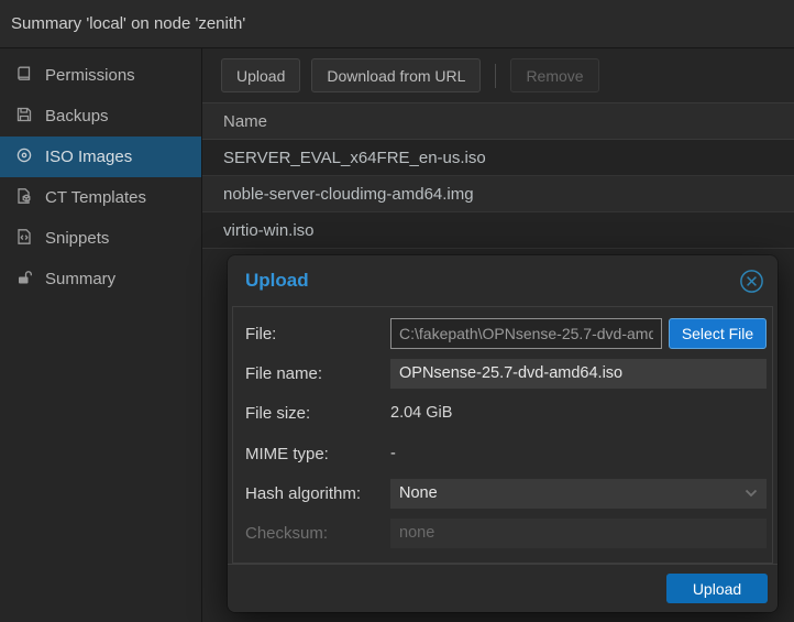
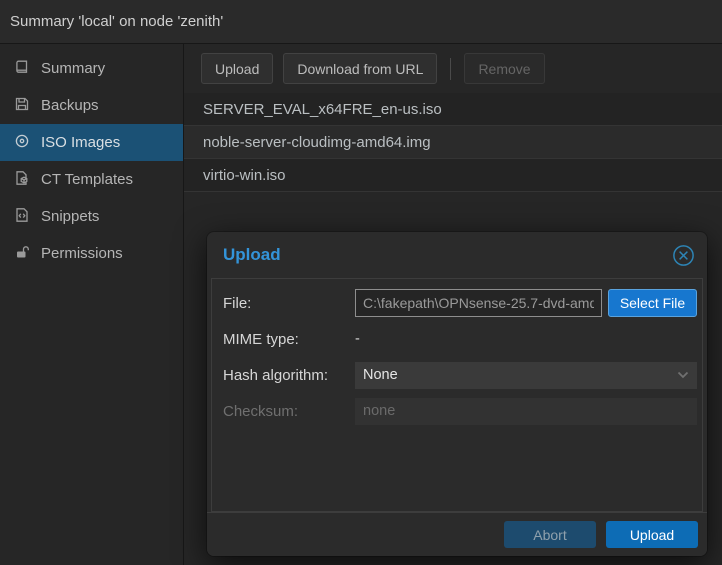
  Summary 'local' on node 'zenith'
- Permissions
+ Summary
  Backups
  ISO Images
  CT Templates
  Snippets
- Summary
+ Permissions
  Upload
  Download from URL
  Remove
- Name
  SERVER_EVAL_x64FRE_en-us.iso
  noble-server-cloudimg-amd64.img
  virtio-win.iso
  Upload
  File:
  C:\fakepath\OPNsense-25.7-dvd-amd
  Select File
- File name:
- OPNsense-25.7-dvd-amd64.iso
- File size:
- 2.04 GiB
  MIME type:
  -
  Hash algorithm:
  None
  Checksum:
  none
+ Abort
  Upload
